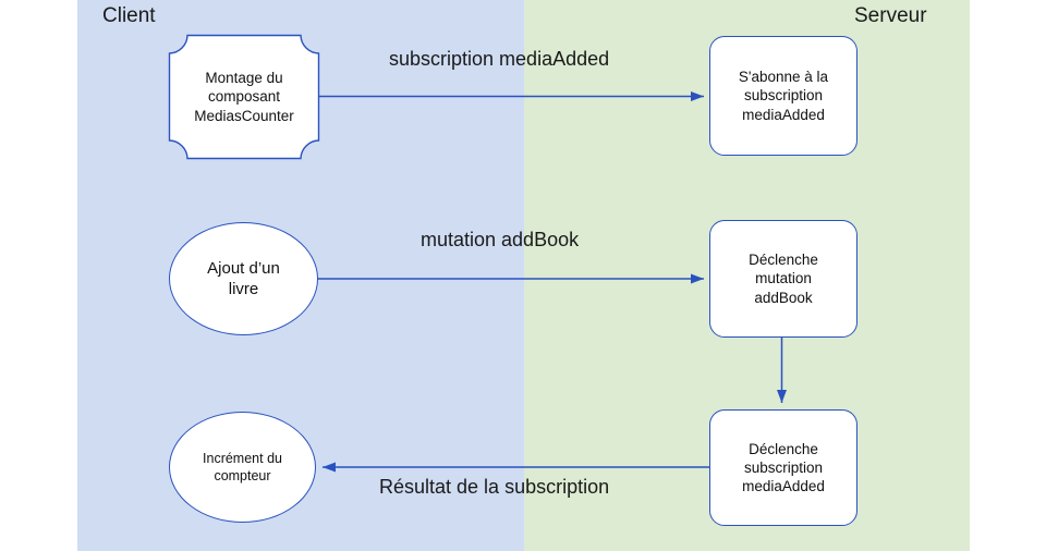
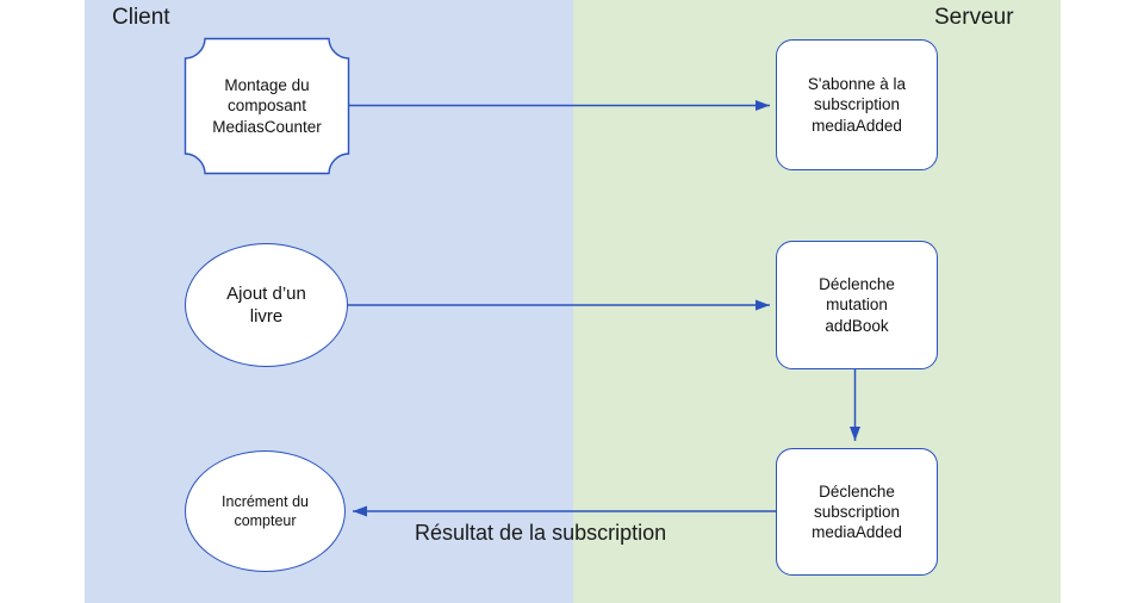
  Client
  Serveur
  Montage du
  composant
  MediasCounter
  S'abonne à la
  subscription
  mediaAdded
  Ajout d’un
  livre
  Déclenche
  mutation
  addBook
  Incrément du
  compteur
  Déclenche
  subscription
  mediaAdded
- subscription mediaAdded
- mutation addBook
  Résultat de la subscription
